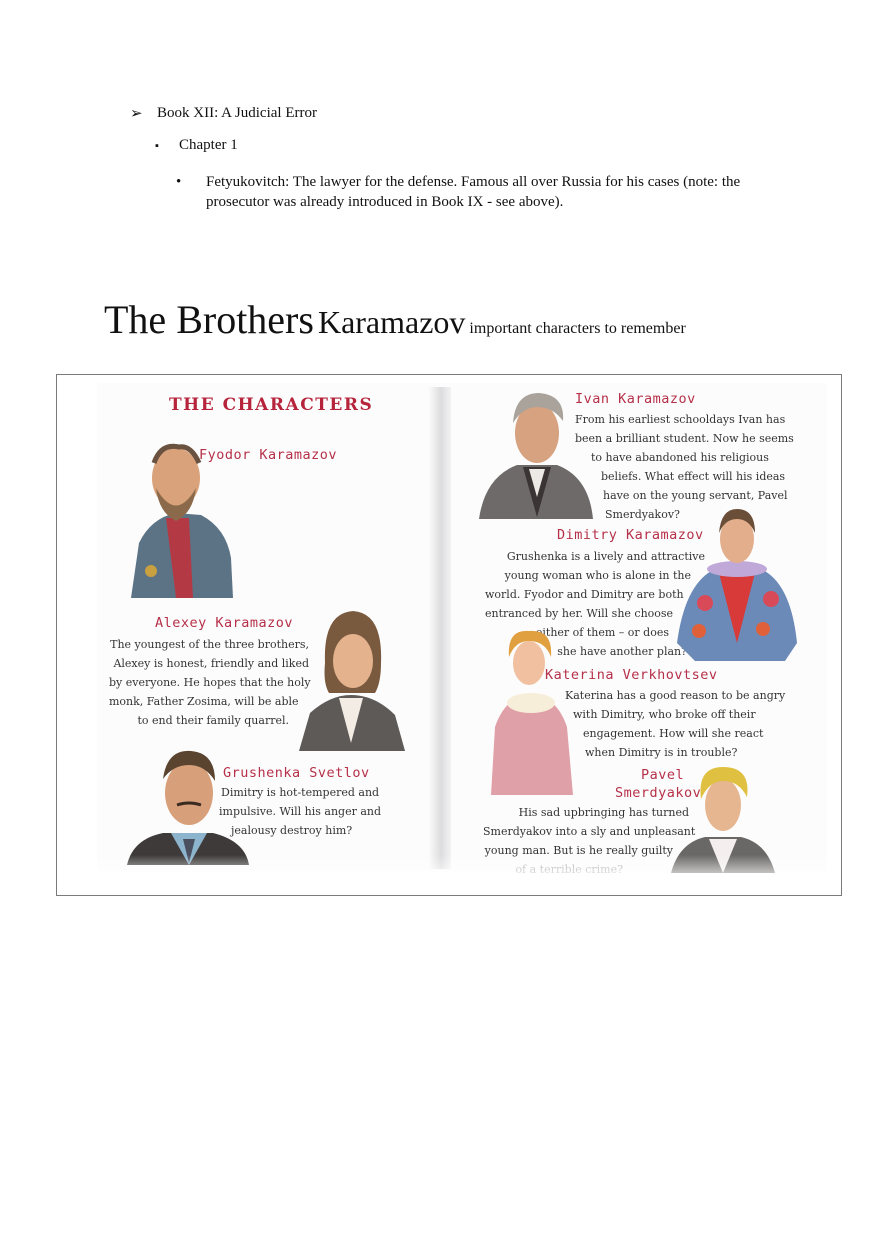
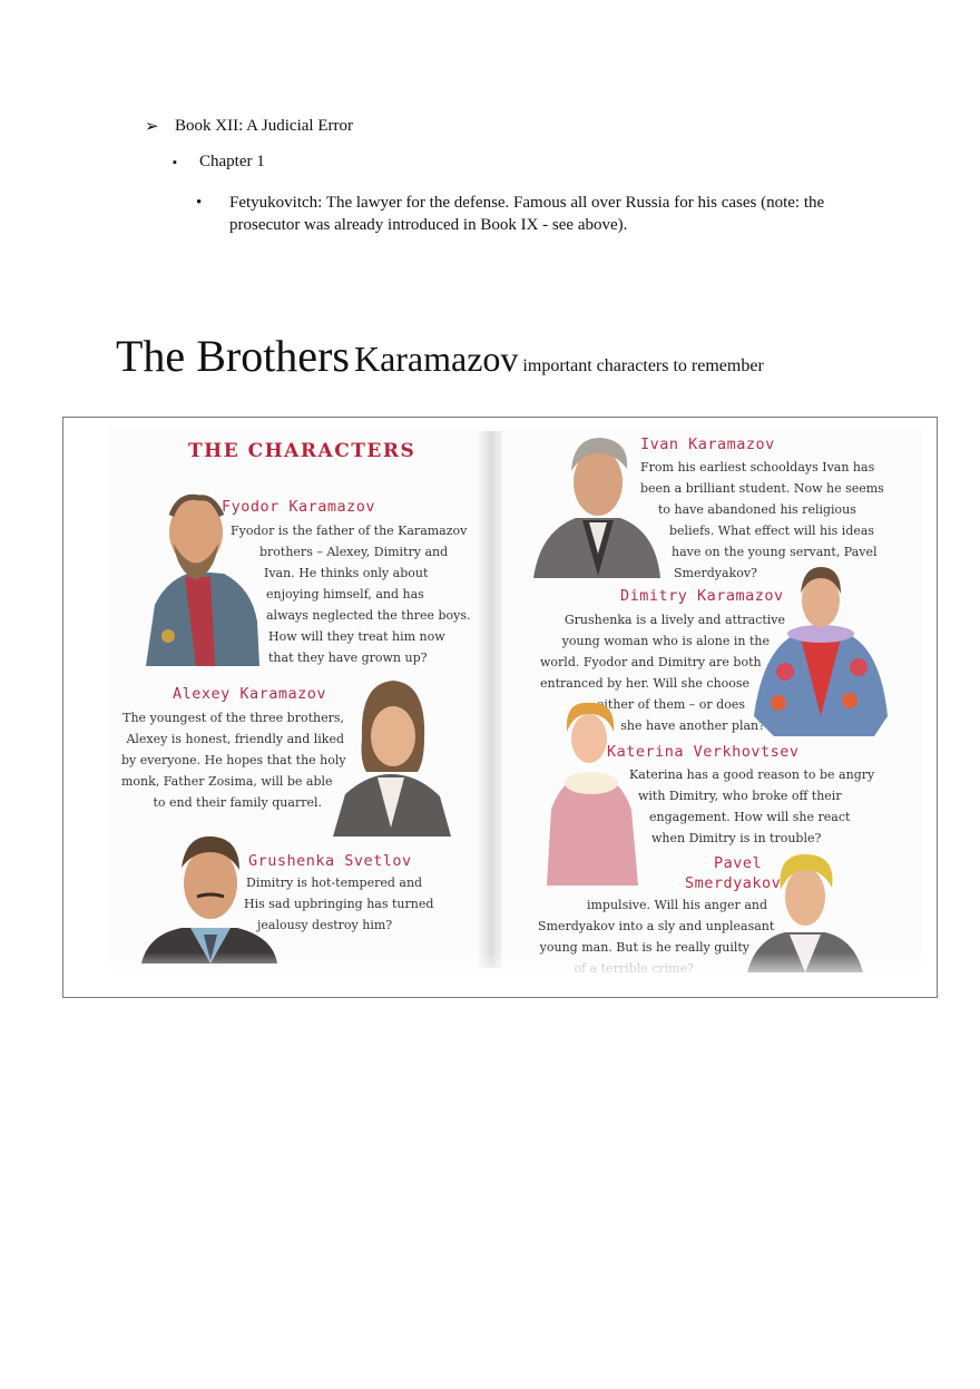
  ➢
  Book XII: A Judicial Error
  ▪
  Chapter 1
  •
  Fetyukovitch: The lawyer for the defense. Famous all over Russia for his cases (note: the prosecutor was already introduced in Book IX - see above).
  The Brothers Karamazov important characters to remember
  THE CHARACTERS
  Fyodor Karamazov
+ Fyodor is the father of the Karamazov
+ brothers – Alexey, Dimitry and
+ Ivan. He thinks only about
+ enjoying himself, and has
+ always neglected the three boys.
+ How will they treat him now
+ that they have grown up?
  Alexey Karamazov
  The youngest of the three brothers,
  Alexey is honest, friendly and liked
  by everyone. He hopes that the holy
  monk, Father Zosima, will be able
  to end their family quarrel.
  Grushenka Svetlov
  Dimitry is hot-tempered and
- impulsive. Will his anger and
+ His sad upbringing has turned
  jealousy destroy him?
  Ivan Karamazov
  From his earliest schooldays Ivan has
  been a brilliant student. Now he seems
  to have abandoned his religious
  beliefs. What effect will his ideas
  have on the young servant, Pavel
  Smerdyakov?
  Dimitry Karamazov
  Grushenka is a lively and attractive
  young woman who is alone in the
  world. Fyodor and Dimitry are both
  entranced by her. Will she choose
  ither of them – or does
  she have another plan?
  Katerina Verkhovtsev
  Katerina has a good reason to be angry
  with Dimitry, who broke off their
  engagement. How will she react
  when Dimitry is in trouble?
  Pavel
  Smerdyakov
- His sad upbringing has turned
+ impulsive. Will his anger and
  Smerdyakov into a sly and unpleasan
  young man. But is he really guilty
